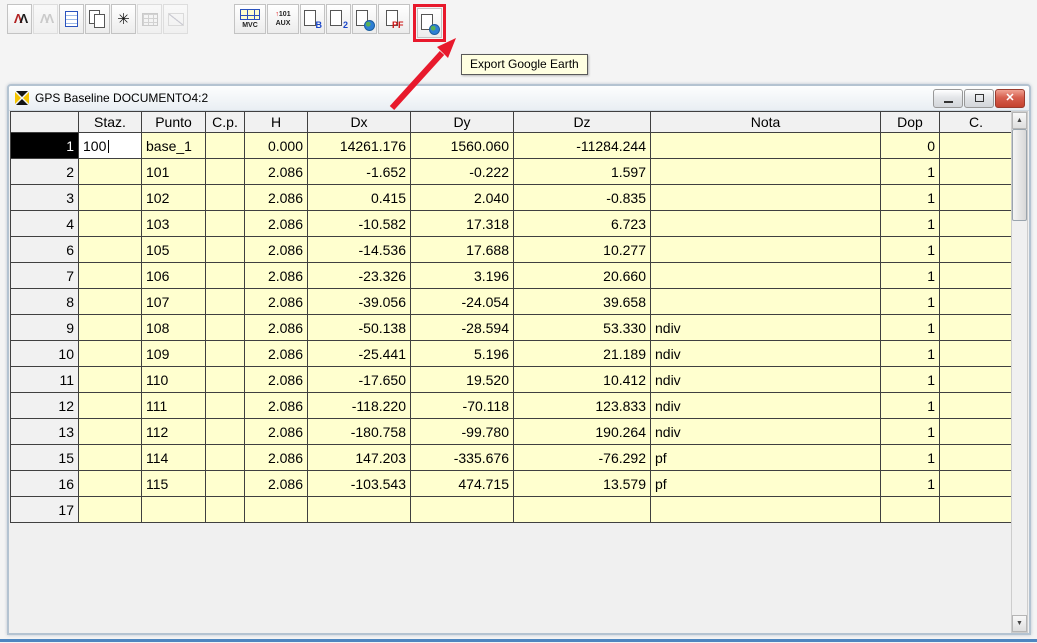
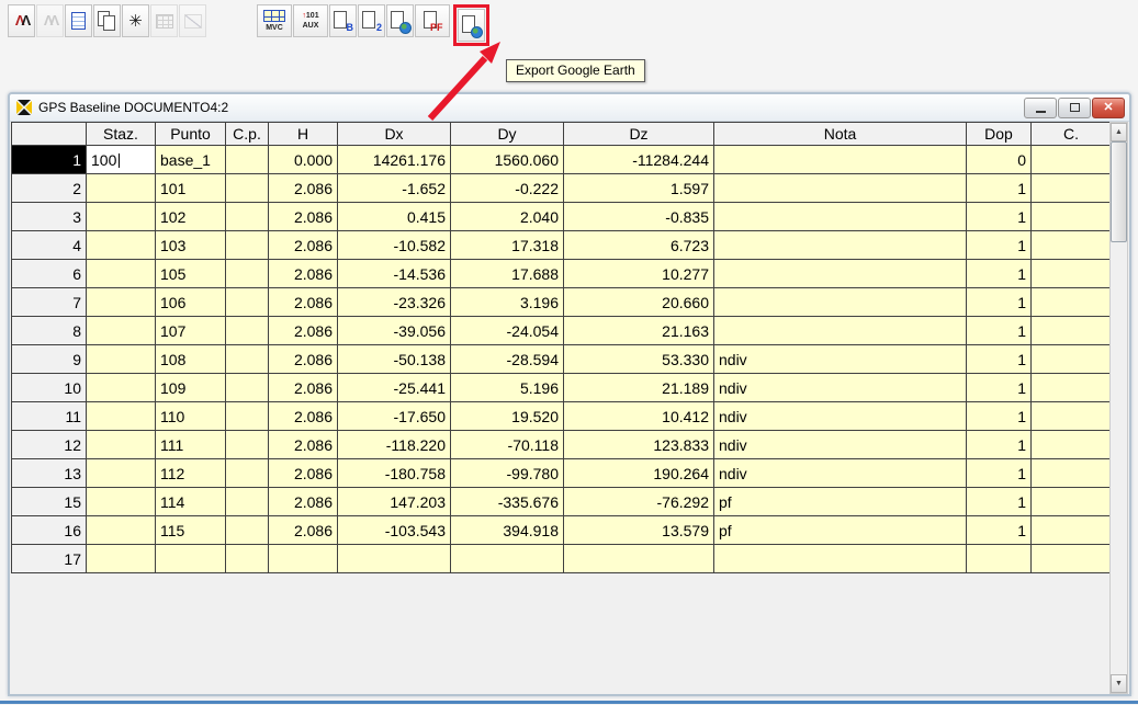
  ΛΛ
  ΛΛ
  ✳
  B
  2
  PF
  Export Google Earth
  GPS Baseline DOCUMENTO4:2
  ✕
  	Staz.	Punto	C.p.	H	Dx	Dy	Dz	Nota	Dop	C.
  1	100	base_1		0.000	14261.176	1560.060	-11284.244		0
  2		101		2.086	-1.652	-0.222	1.597		1
  3		102		2.086	0.415	2.040	-0.835		1
  4		103		2.086	-10.582	17.318	6.723		1
  6		105		2.086	-14.536	17.688	10.277		1
  7		106		2.086	-23.326	3.196	20.660		1
- 8		107		2.086	-39.056	-24.054	39.658		1
+ 8		107		2.086	-39.056	-24.054	21.163		1
  9		108		2.086	-50.138	-28.594	53.330	ndiv	1
  10		109		2.086	-25.441	5.196	21.189	ndiv	1
  11		110		2.086	-17.650	19.520	10.412	ndiv	1
  12		111		2.086	-118.220	-70.118	123.833	ndiv	1
  13		112		2.086	-180.758	-99.780	190.264	ndiv	1
  15		114		2.086	147.203	-335.676	-76.292	pf	1
- 16		115		2.086	-103.543	474.715	13.579	pf	1
+ 16		115		2.086	-103.543	394.918	13.579	pf	1
  17
